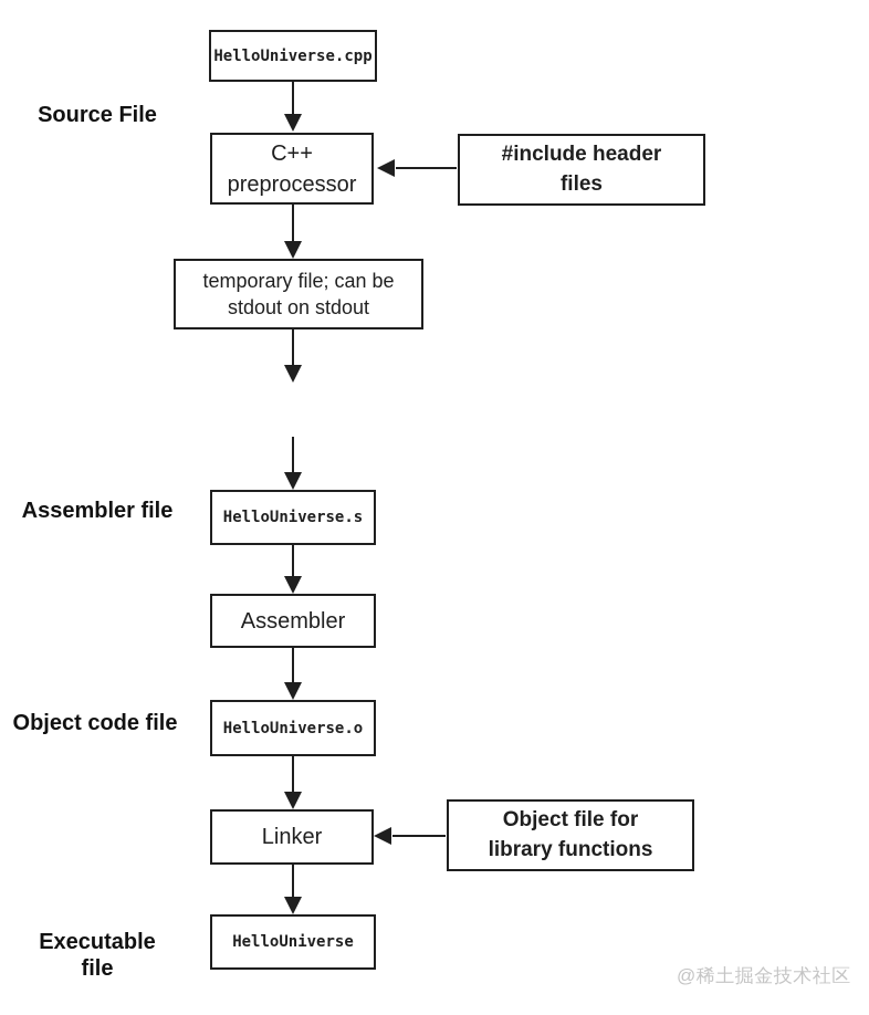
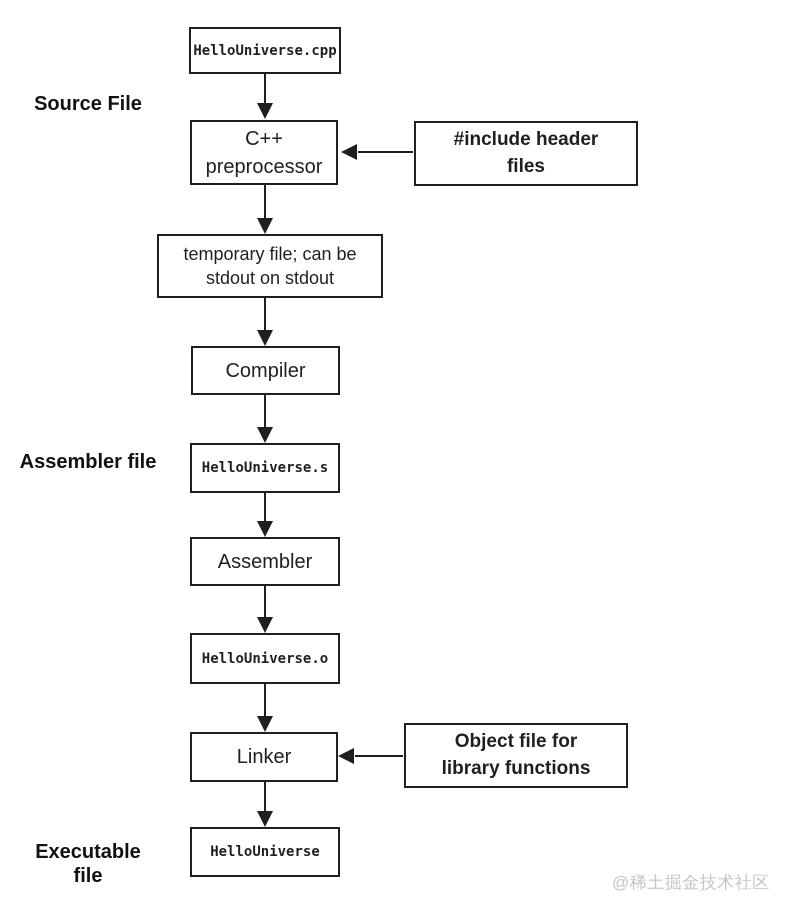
  HelloUniverse.cpp
  C++ preprocessor
  temporary file; can be stdout on stdout
+ Compiler
  HelloUniverse.s
  Assembler
  HelloUniverse.o
  Linker
  HelloUniverse
  #include header files
  Object file for library functions
  Source File
  Assembler file
- Object code file
  Executable file
  @稀土掘金技术社区
